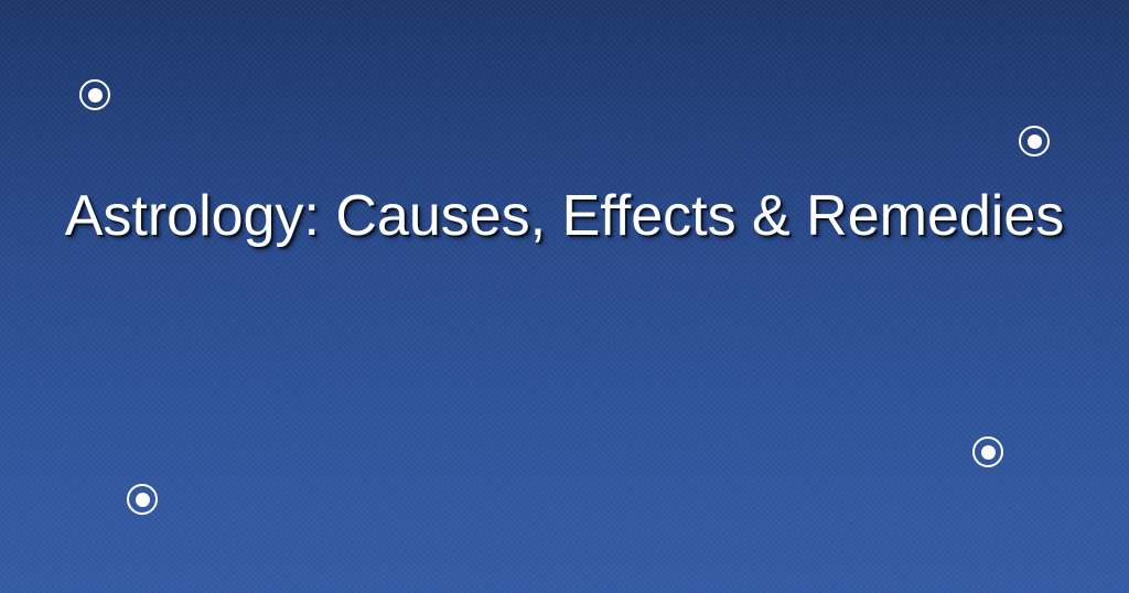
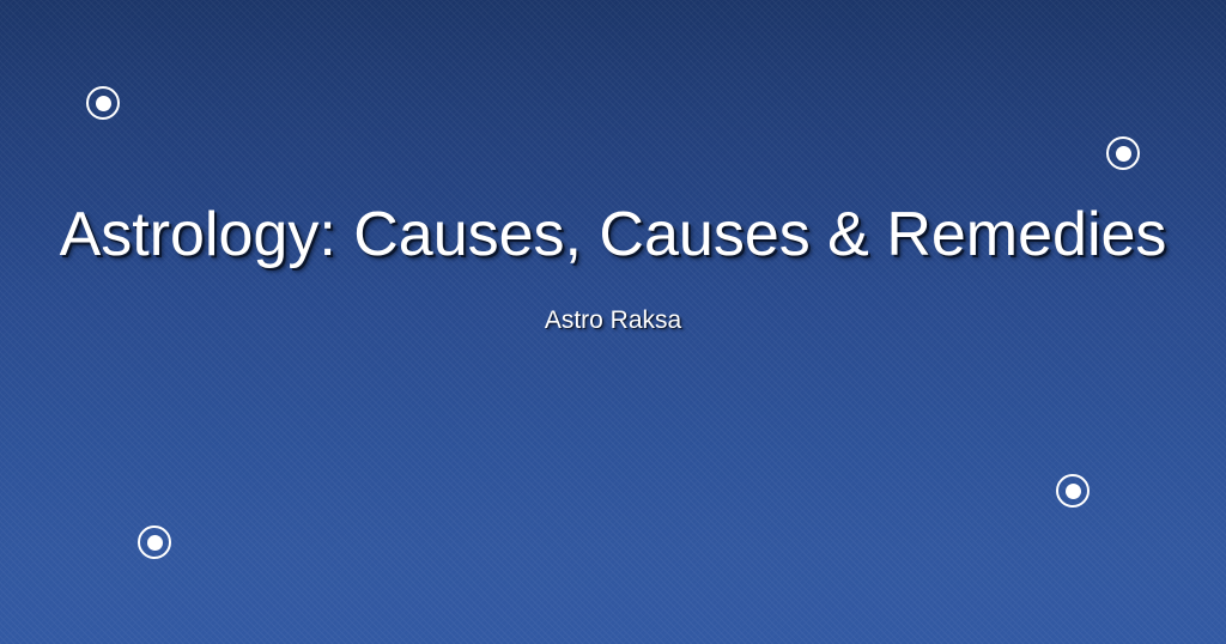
- Astrology: Causes, Effects & Remedies
+ Astrology: Causes, Causes & Remedies
+ Astro Raksa
